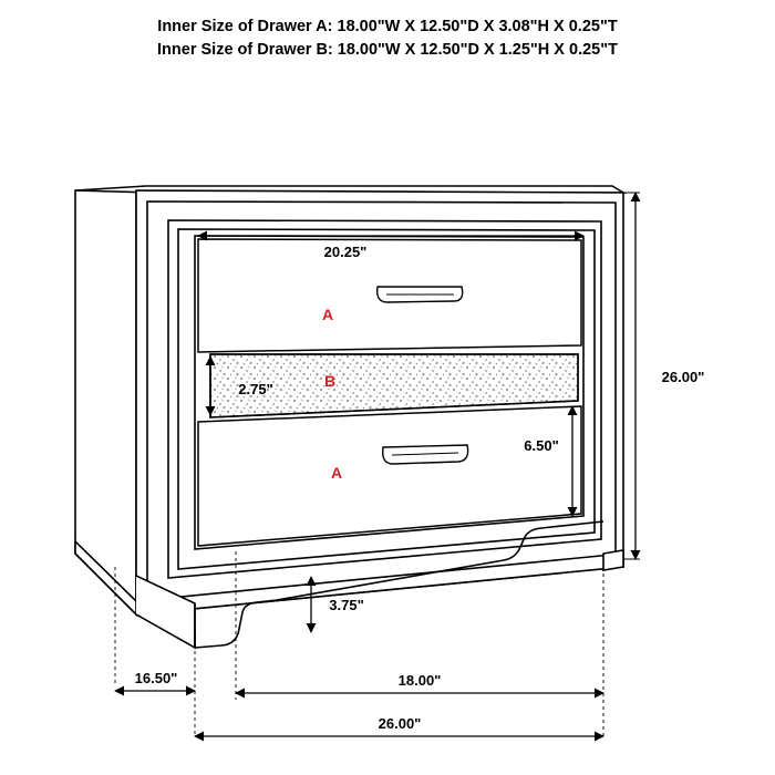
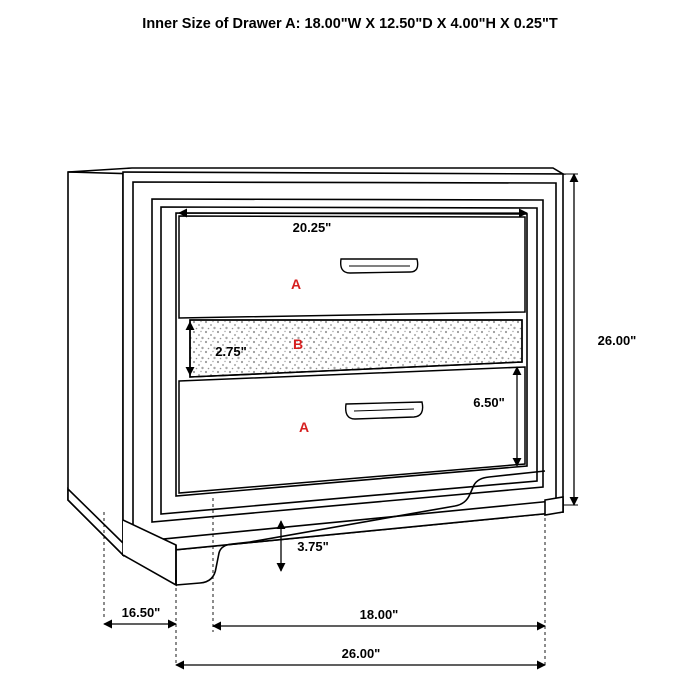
- Inner Size of Drawer A: 18.00"W X 12.50"D X 3.08"H X 0.25"T
+ Inner Size of Drawer A: 18.00"W X 12.50"D X 4.00"H X 0.25"T
- Inner Size of Drawer B: 18.00"W X 12.50"D X 1.25"H X 0.25"T
  A
  B
  A
  20.25"
  26.00"
  2.75"
  6.50"
  3.75"
  16.50"
  18.00"
  26.00"
